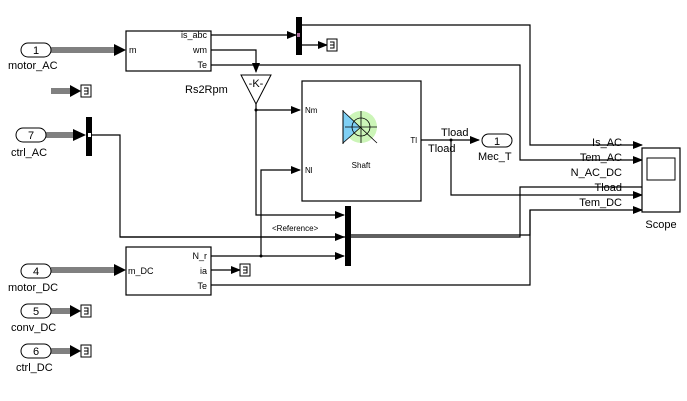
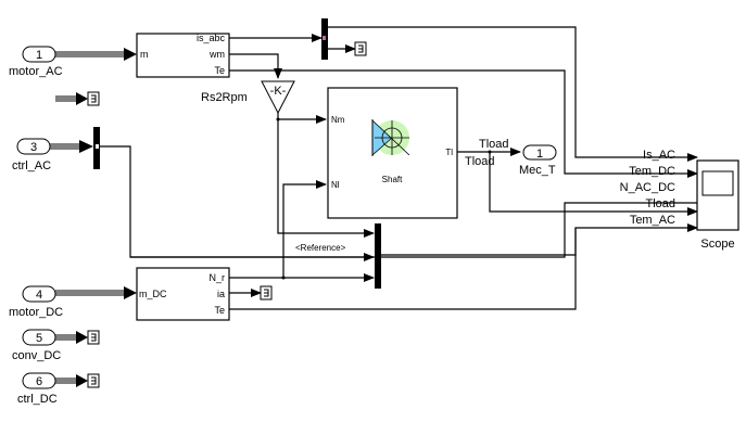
  1
  motor_AC
- 7
+ 3
  ctrl_AC
  m
  is_abc
  wm
  Te
  -K-
  Rs2Rpm
  Nm
  Nl
  Tl
  Shaft
  Tload
  Tload
  1
  Mec_T
  <Reference>
  m_DC
  N_r
  ia
  Te
  4
  motor_DC
  5
  conv_DC
  6
  ctrl_DC
  Scope
  Is_AC
- Tem_AC
+ Tem_DC
  N_AC_DC
  Tload
- Tem_DC
+ Tem_AC
